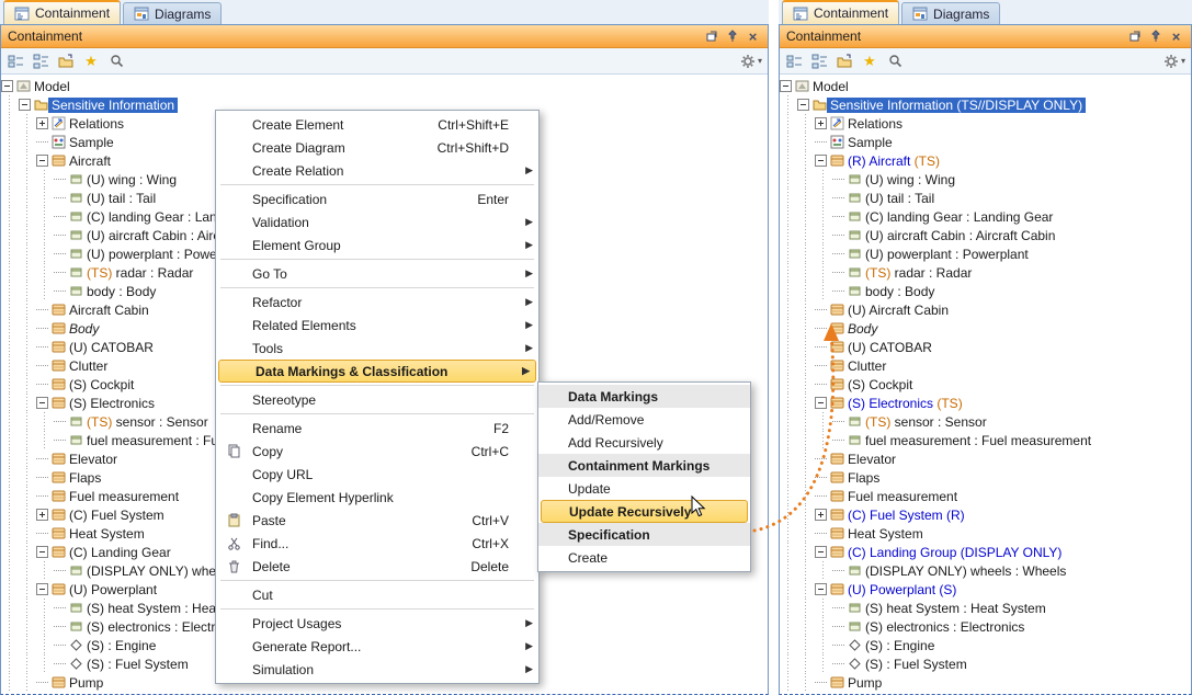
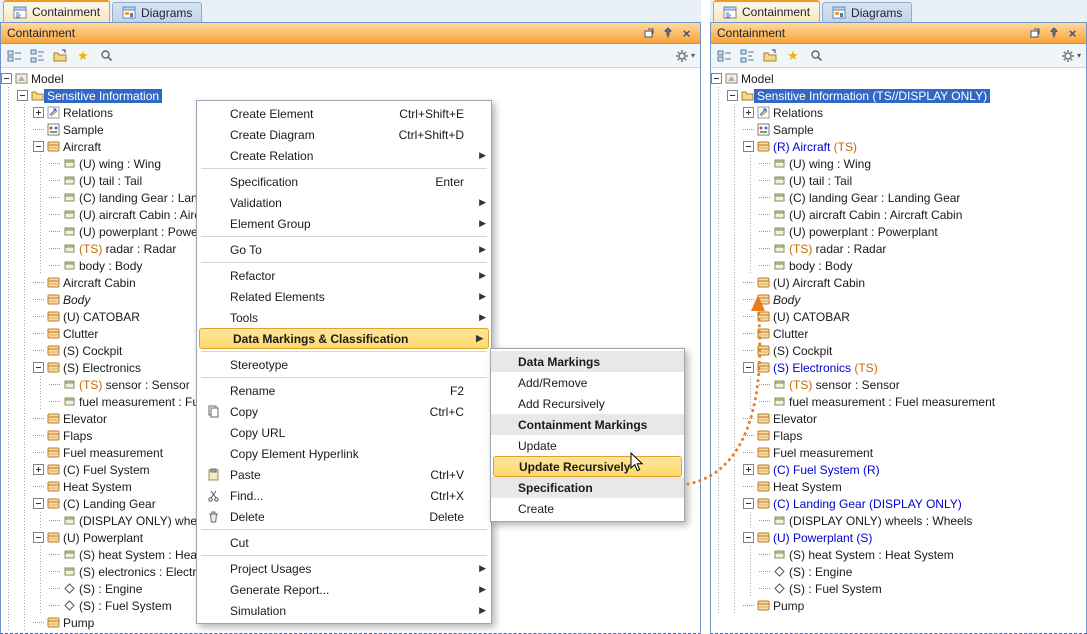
  Containment
  Diagrams
  Containment
  ×
  ★
  ▾
  Model
  Sensitive Information
  Relations
  Sample
  Aircraft
  (U) wing : Wing
  (U) tail : Tail
  (U) powerplant : Powe
  (TS) radar : Radar
  body : Body
  Aircraft Cabin
  Body
  (U) CATOBAR
  Clutter
  (S) Cockpit
  (S) Electronics
  (TS) sensor : Sensor
  Elevator
  Flaps
  Fuel measurement
  (C) Fuel System
  Heat System
  (C) Landing Gear
  (U) Powerplant
  (S) heat System : Hea
  (S) electronics : Electr
  (S) : Engine
  (S) : Fuel System
  Pump
  Containment
  Diagrams
  Containment
  ×
  ★
  ▾
  Model
  Sensitive Information (TS//DISPLAY ONLY)
  Relations
  Sample
  (R) Aircraft (TS)
  (U) wing : Wing
  (U) tail : Tail
  (C) landing Gear : Landing Gear
  (U) aircraft Cabin : Aircraft Cabin
  (U) powerplant : Powerplant
  (TS) radar : Radar
  body : Body
  (U) Aircraft Cabin
  Body
  (U) CATOBAR
  Clutter
  (S) Cockpit
  (S) Electronics (TS)
  (TS) sensor : Sensor
  fuel measurement : Fuel measurement
  Elevator
  Flaps
  Fuel measurement
  (C) Fuel System (R)
  Heat System
- (C) Landing Group (DISPLAY ONLY)
+ (C) Landing Gear (DISPLAY ONLY)
  (DISPLAY ONLY) wheels : Wheels
  (U) Powerplant (S)
  (S) heat System : Heat System
- (S) electronics : Electronics
  (S) : Engine
  (S) : Fuel System
  Pump
  Create Element
  Ctrl+Shift+E
  Create Diagram
  Ctrl+Shift+D
  Create Relation
  ▶
  Specification
  Enter
  Validation
  ▶
  Element Group
  ▶
  Go To
  ▶
  Refactor
  ▶
  Related Elements
  ▶
  Tools
  ▶
  Data Markings & Classification
  ▶
  Stereotype
  Rename
  F2
  Copy
  Ctrl+C
  Copy URL
  Copy Element Hyperlink
  Paste
  Ctrl+V
  Find...
  Ctrl+X
  Delete
  Delete
  Cut
  Project Usages
  ▶
  Generate Report...
  ▶
  Simulation
  ▶
  Data Markings
  Add/Remove
  Add Recursively
  Containment Markings
  Update
  Update Recursively
  Specification
  Create
